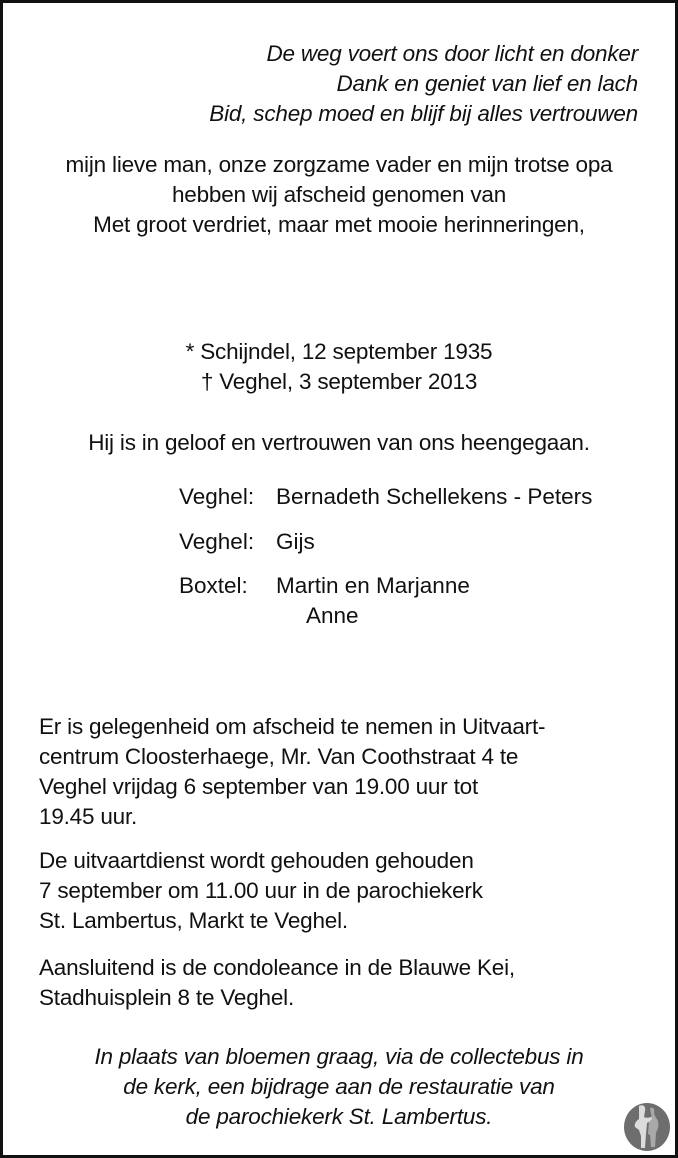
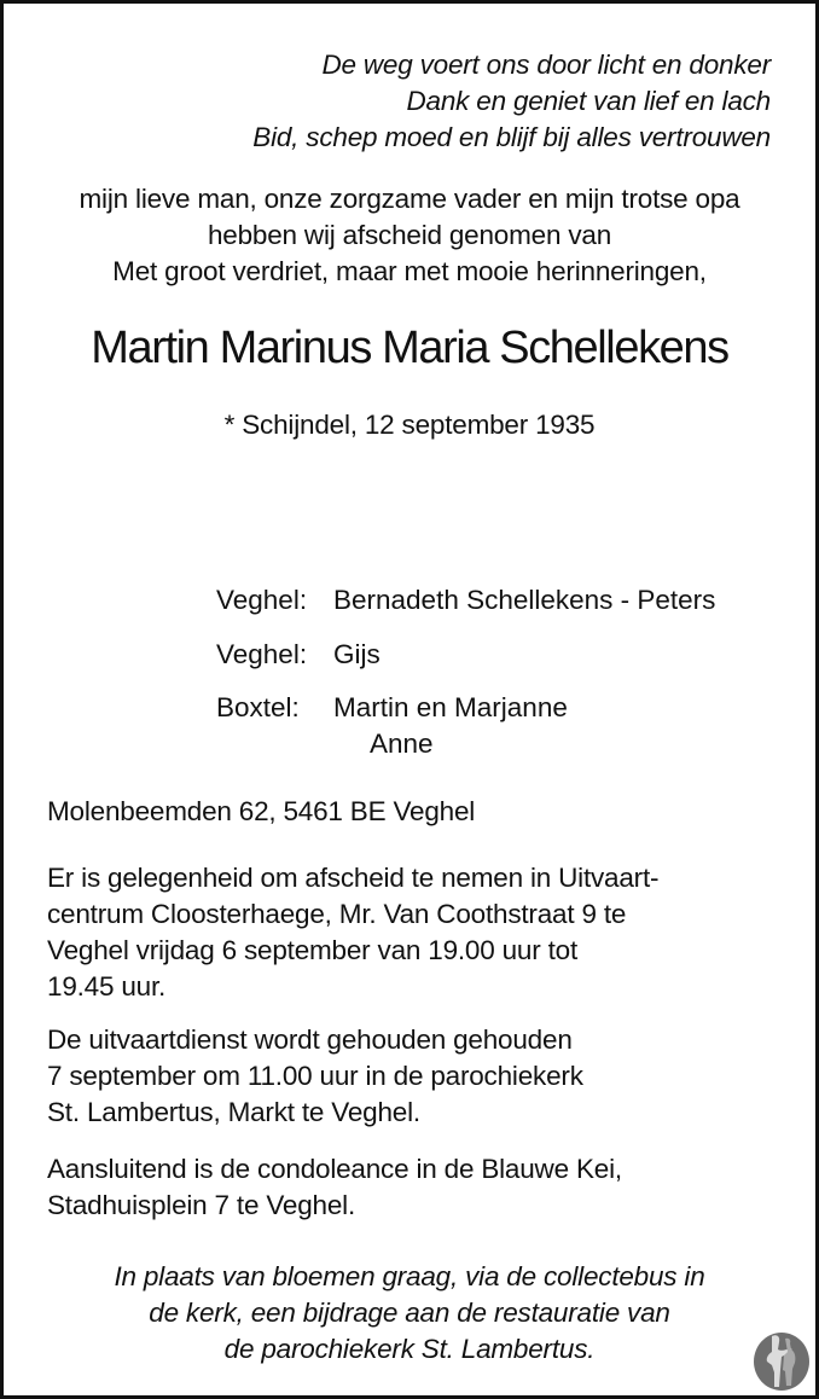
  De weg voert ons door licht en donker
  Dank en geniet van lief en lach
  Bid, schep moed en blijf bij alles vertrouwen
  mijn lieve man, onze zorgzame vader en mijn trotse opa
  hebben wij afscheid genomen van
  Met groot verdriet, maar met mooie herinneringen,
+ Martin Marinus Maria Schellekens
  * Schijndel, 12 september 1935
- † Veghel, 3 september 2013
- Hij is in geloof en vertrouwen van ons heengegaan.
  Veghel: Bernadeth Schellekens - Peters
  Veghel: Gijs
  Boxtel: Martin en Marjanne
  Anne
+ Molenbeemden 62, 5461 BE Veghel
  Er is gelegenheid om afscheid te nemen in Uitvaart-
- centrum Cloosterhaege, Mr. Van Coothstraat 4 te
+ centrum Cloosterhaege, Mr. Van Coothstraat 9 te
  Veghel vrijdag 6 september van 19.00 uur tot
  19.45 uur.
  De uitvaartdienst wordt gehouden gehouden
  7 september om 11.00 uur in de parochiekerk
  St. Lambertus, Markt te Veghel.
  Aansluitend is de condoleance in de Blauwe Kei,
- Stadhuisplein 8 te Veghel.
+ Stadhuisplein 7 te Veghel.
  In plaats van bloemen graag, via de collectebus in
  de kerk, een bijdrage aan de restauratie van
  de parochiekerk St. Lambertus.
